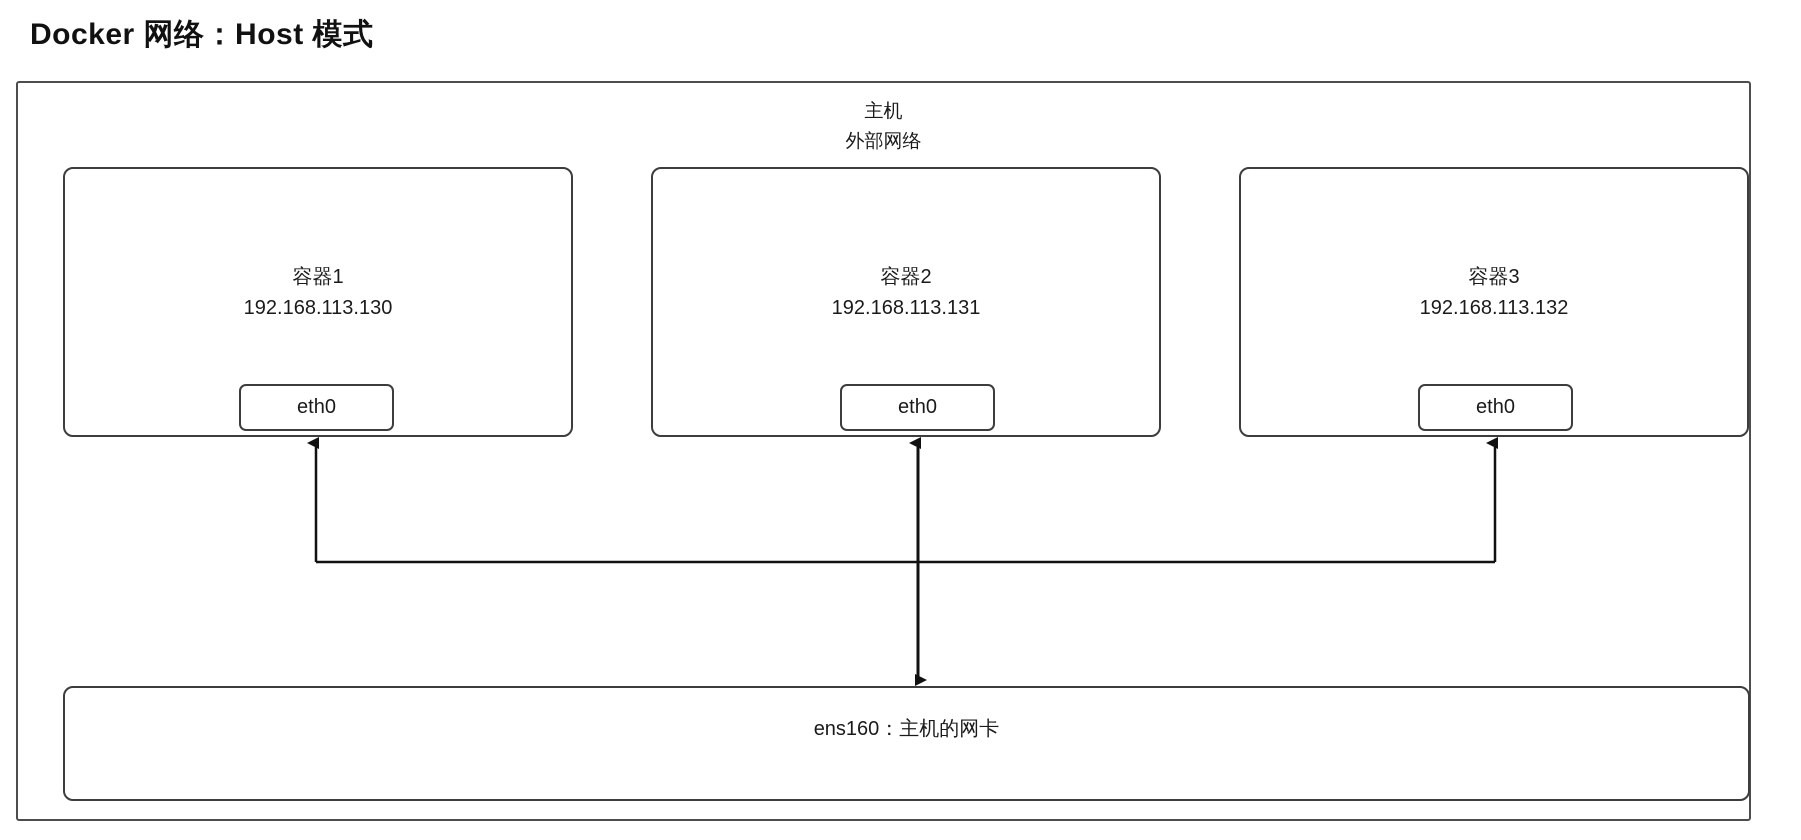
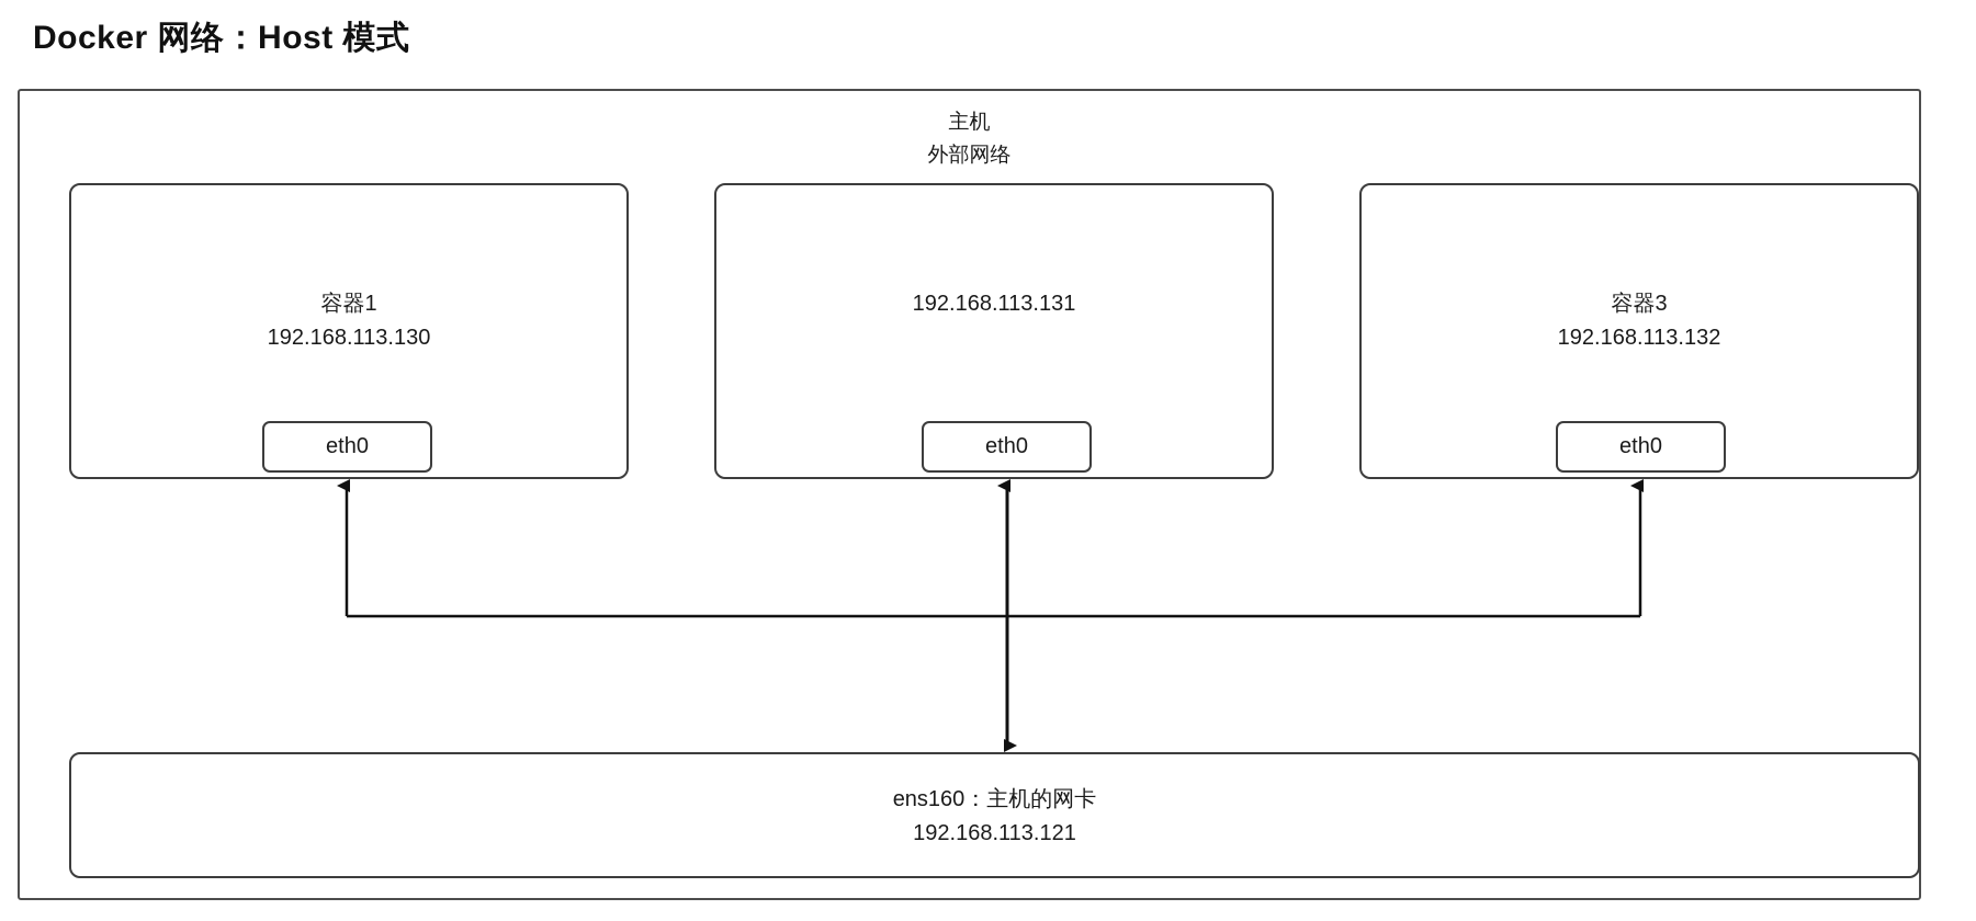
  Docker 网络：Host 模式
  主机
  外部网络
  容器1
  192.168.113.130
- 容器2
  192.168.113.131
  容器3
  192.168.113.132
  eth0
  eth0
  eth0
  ens160：主机的网卡
+ 192.168.113.121
